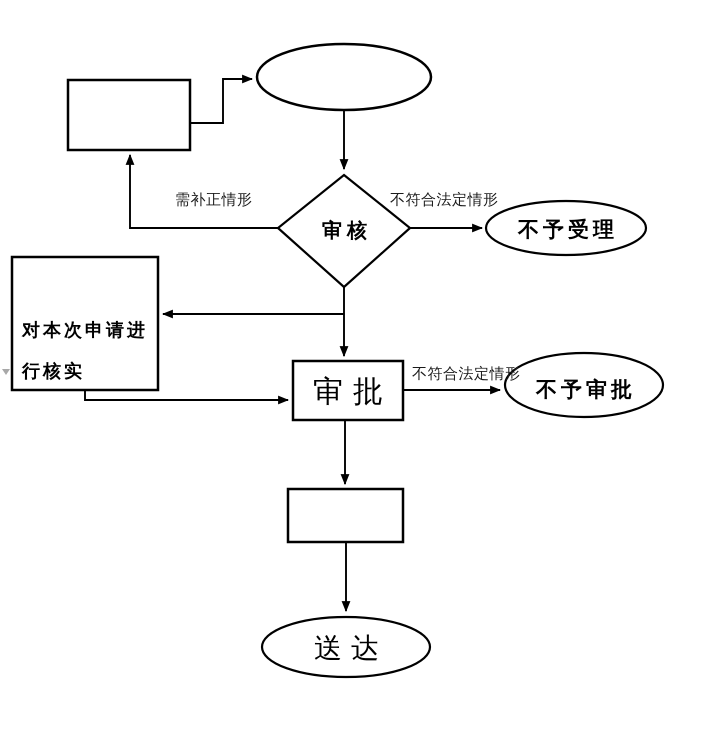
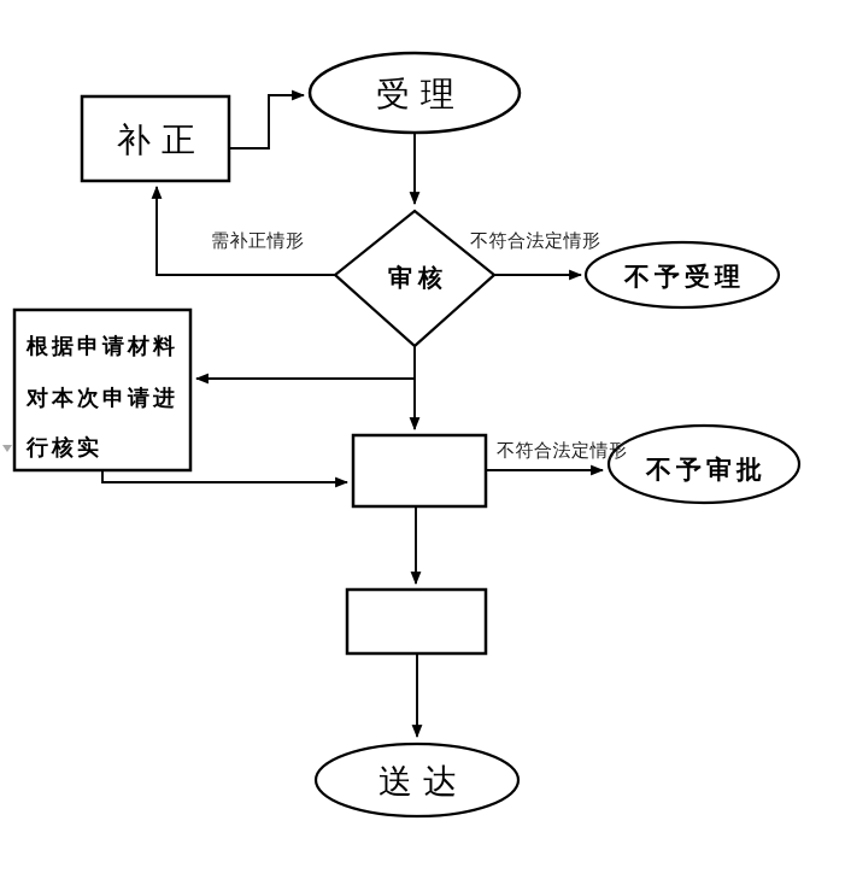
+ 补正
+ 受理
  审核
  不予受理
+ 根据申请材料
  对本次申请进
  行核实
- 审批
  不予审批
  送达
  需补正情形
  不符合法定情形
  不符合法定情形
